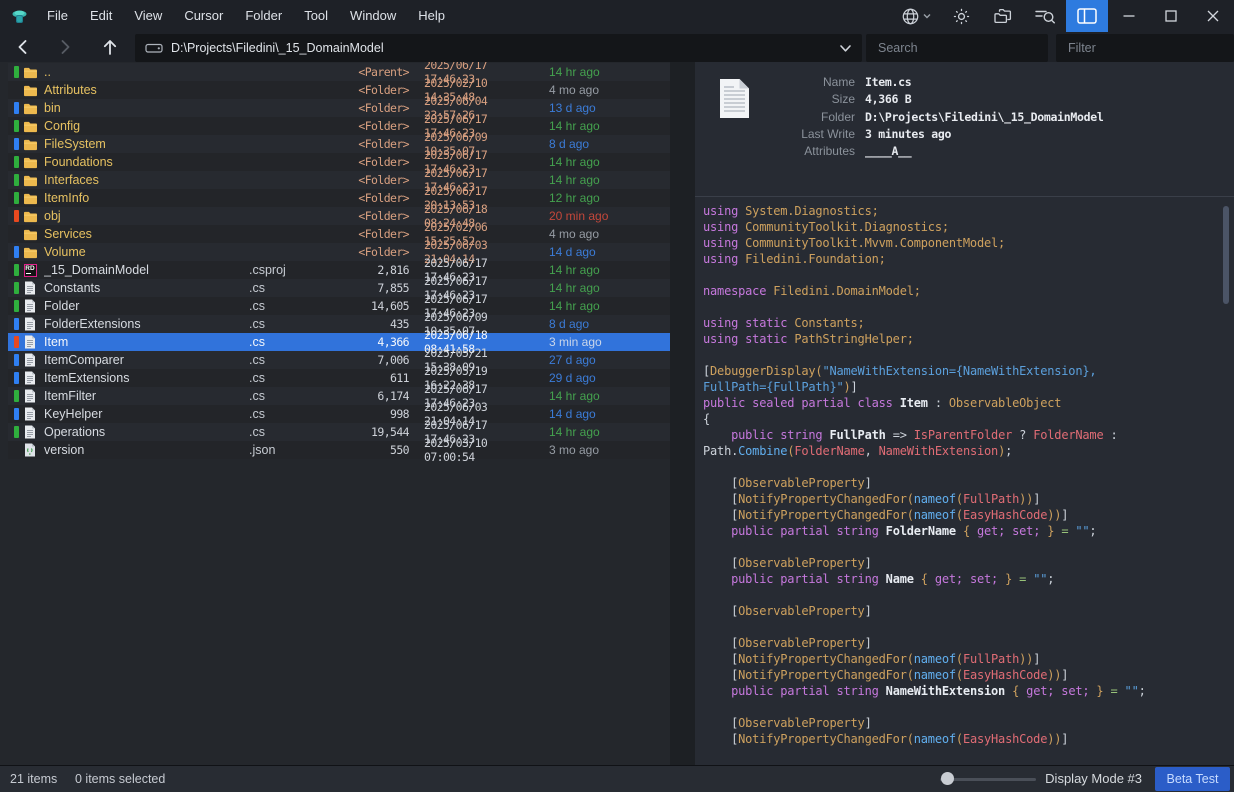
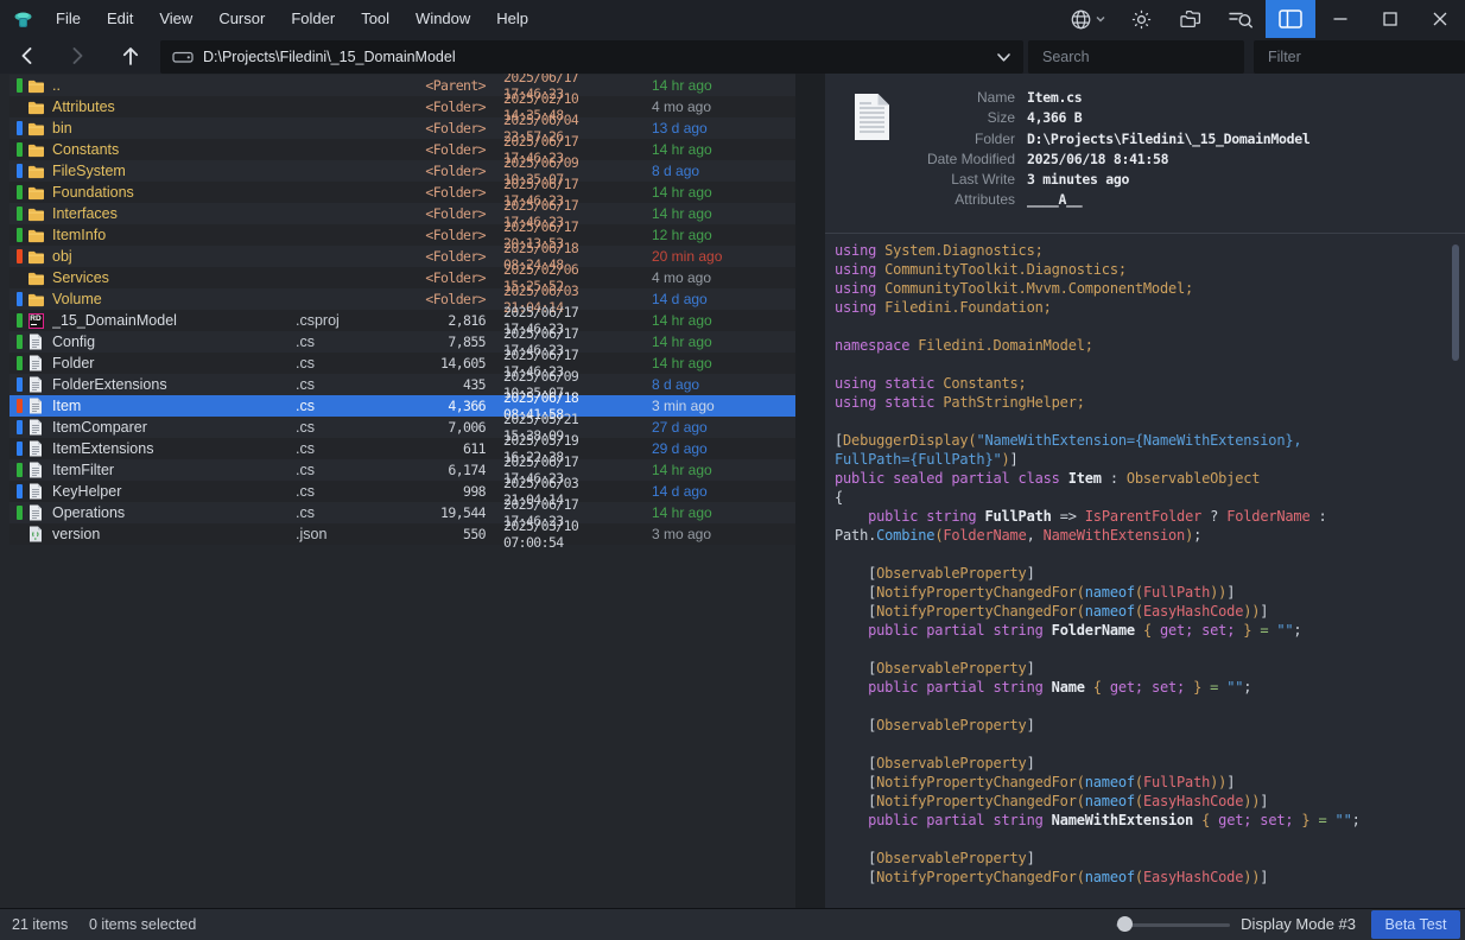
  File
  Edit
  View
  Cursor
  Folder
  Tool
  Window
  Help
  D:\Projects\Filedini\_15_DomainModel
  Search
  Filter
  ..
  <Parent>
  2025/06/17 17:46:23
  14 hr ago
  Attributes
  <Folder>
  2025/02/10 14:35:48
  4 mo ago
  bin
  <Folder>
  2025/06/04 23:57:26
  13 d ago
- Config
+ Constants
  <Folder>
  2025/06/17 17:46:23
  14 hr ago
  FileSystem
  <Folder>
  2025/06/09 10:35:07
  8 d ago
  Foundations
  <Folder>
  2025/06/17 17:46:23
  14 hr ago
  Interfaces
  <Folder>
  2025/06/17 17:46:23
  14 hr ago
  ItemInfo
  <Folder>
  2025/06/17 20:13:53
  12 hr ago
  obj
  <Folder>
  2025/06/18 08:24:48
  20 min ago
  Services
  <Folder>
  2025/02/06 15:25:52
  4 mo ago
  Volume
  <Folder>
  2025/06/03 21:04:14
  14 d ago
  _15_DomainModel
  .csproj
  2,816
  2025/06/17 17:46:23
  14 hr ago
- Constants
+ Config
  .cs
  7,855
  2025/06/17 17:46:23
  14 hr ago
  Folder
  .cs
  14,605
  2025/06/17 17:46:23
  14 hr ago
  FolderExtensions
  .cs
  435
  2025/06/09 10:35:07
  8 d ago
  Item
  .cs
  4,366
  2025/06/18 08:41:58
  3 min ago
  ItemComparer
  .cs
  7,006
  2025/05/21 15:38:09
  27 d ago
  ItemExtensions
  .cs
  611
  2025/05/19 16:22:38
  29 d ago
  ItemFilter
  .cs
  6,174
  2025/06/17 17:46:23
  14 hr ago
  KeyHelper
  .cs
  998
  2025/06/03 21:04:14
  14 d ago
  Operations
  .cs
  19,544
  2025/06/17 17:46:23
  14 hr ago
  version
  .json
  550
  2025/03/10 07:00:54
  3 mo ago
  Name
  Item.cs
  Size
  4,366 B
  Folder
  D:\Projects\Filedini\_15_DomainModel
+ Date Modified
+ 2025/06/18 8:41:58
  Last Write
  3 minutes ago
  Attributes
  ____A__
  using System.Diagnostics;
  using CommunityToolkit.Diagnostics;
  using CommunityToolkit.Mvvm.ComponentModel;
  using Filedini.Foundation;
  namespace Filedini.DomainModel;
  using static Constants;
  using static PathStringHelper;
  [DebuggerDisplay("NameWithExtension={NameWithExtension},
  FullPath={FullPath}")]
  public sealed partial class Item : ObservableObject
  {
  public string FullPath => IsParentFolder ? FolderName :
  Path.Combine(FolderName, NameWithExtension);
  [ObservableProperty]
  [NotifyPropertyChangedFor(nameof(FullPath))]
  [NotifyPropertyChangedFor(nameof(EasyHashCode))]
  public partial string FolderName { get; set; } = "";
  [ObservableProperty]
  public partial string Name { get; set; } = "";
  [ObservableProperty]
  [ObservableProperty]
  [NotifyPropertyChangedFor(nameof(FullPath))]
  [NotifyPropertyChangedFor(nameof(EasyHashCode))]
  public partial string NameWithExtension { get; set; } = "";
  [ObservableProperty]
  [NotifyPropertyChangedFor(nameof(EasyHashCode))]
  21 items
  0 items selected
  Display Mode #3
  Beta Test
